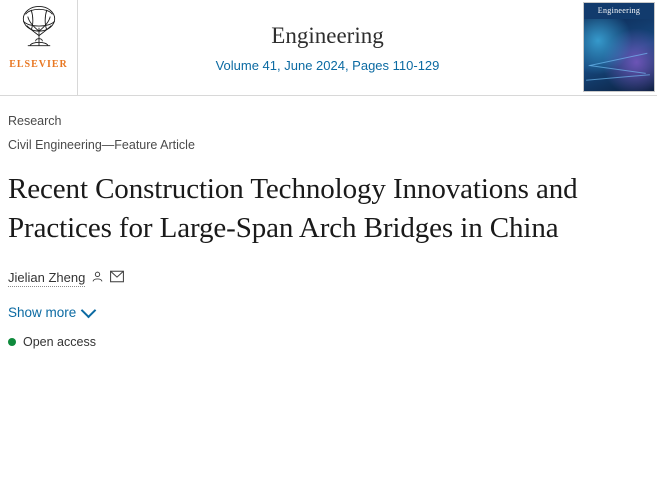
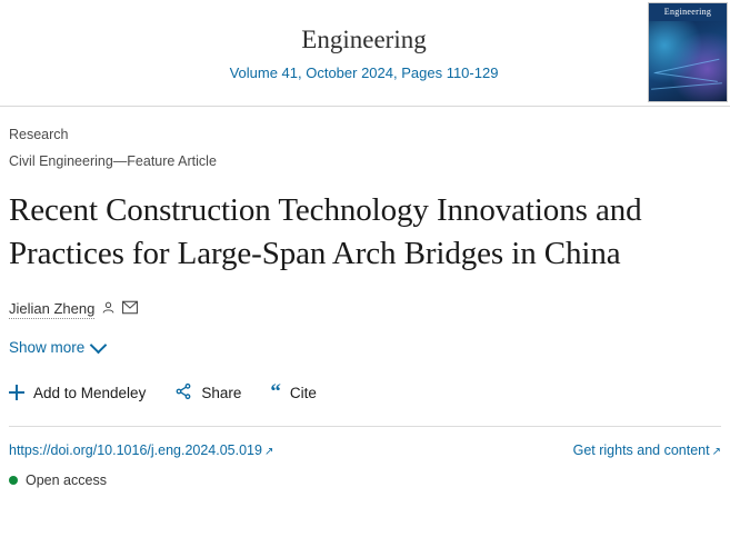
- ELSEVIER
  Engineering
- Volume 41, June 2024, Pages 110-129
+ Volume 41, October 2024, Pages 110-129
  Engineering
  Research
  Civil Engineering—Feature Article
  Recent Construction Technology Innovations and Practices for Large-Span Arch Bridges in China
  Jielian Zheng
  Show more
+ Add to Mendeley
+ Share
+ “
+ Cite
+ https://doi.org/10.1016/j.eng.2024.05.019 ↗
+ Get rights and content ↗
  Open access
